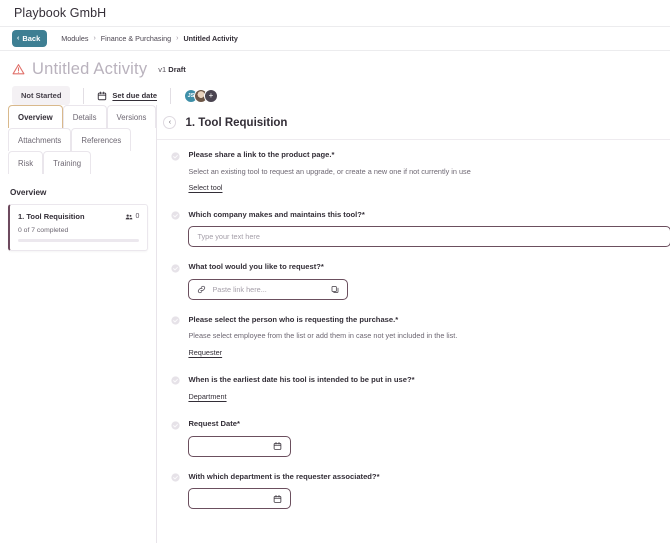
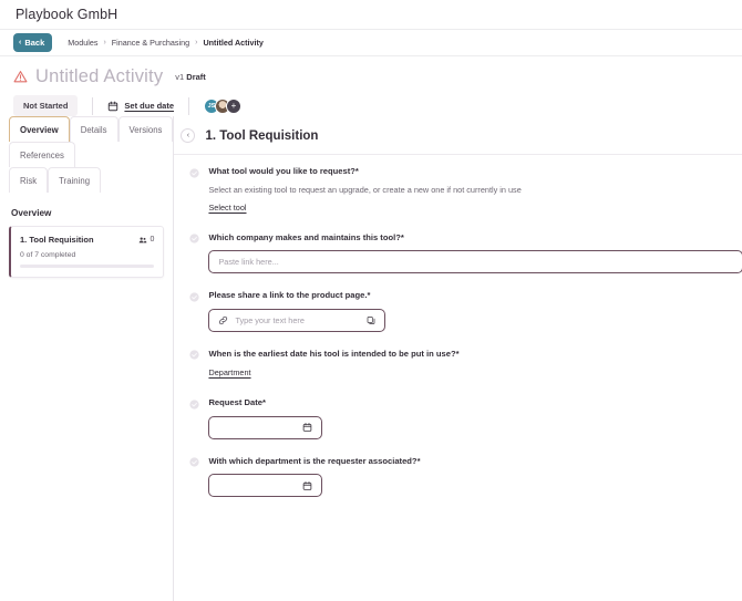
  Playbook GmbH
  Back
  Modules
  Finance & Purchasing
  Untitled Activity
  Untitled Activity
  v1 Draft
  Not Started
  Set due date
  +
  Overview
  Details
  Versions
- Attachments
  References
  Risk
  Training
  Overview
  1. Tool Requisition
  1. Tool Requisition
- Please share a link to the product page.*
+ What tool would you like to request?*
  Select an existing tool to request an upgrade, or create a new one if not currently in use
  Select tool
  Which company makes and maintains this tool?*
- Type your text here
+ Paste link here...
- What tool would you like to request?*
+ Please share a link to the product page.*
- Paste link here...
+ Type your text here
- Please select the person who is requesting the purchase.*
- Please select employee from the list or add them in case not yet included in the list.
- Requester
  When is the earliest date his tool is intended to be put in use?*
  Department
  Request Date*
  With which department is the requester associated?*
